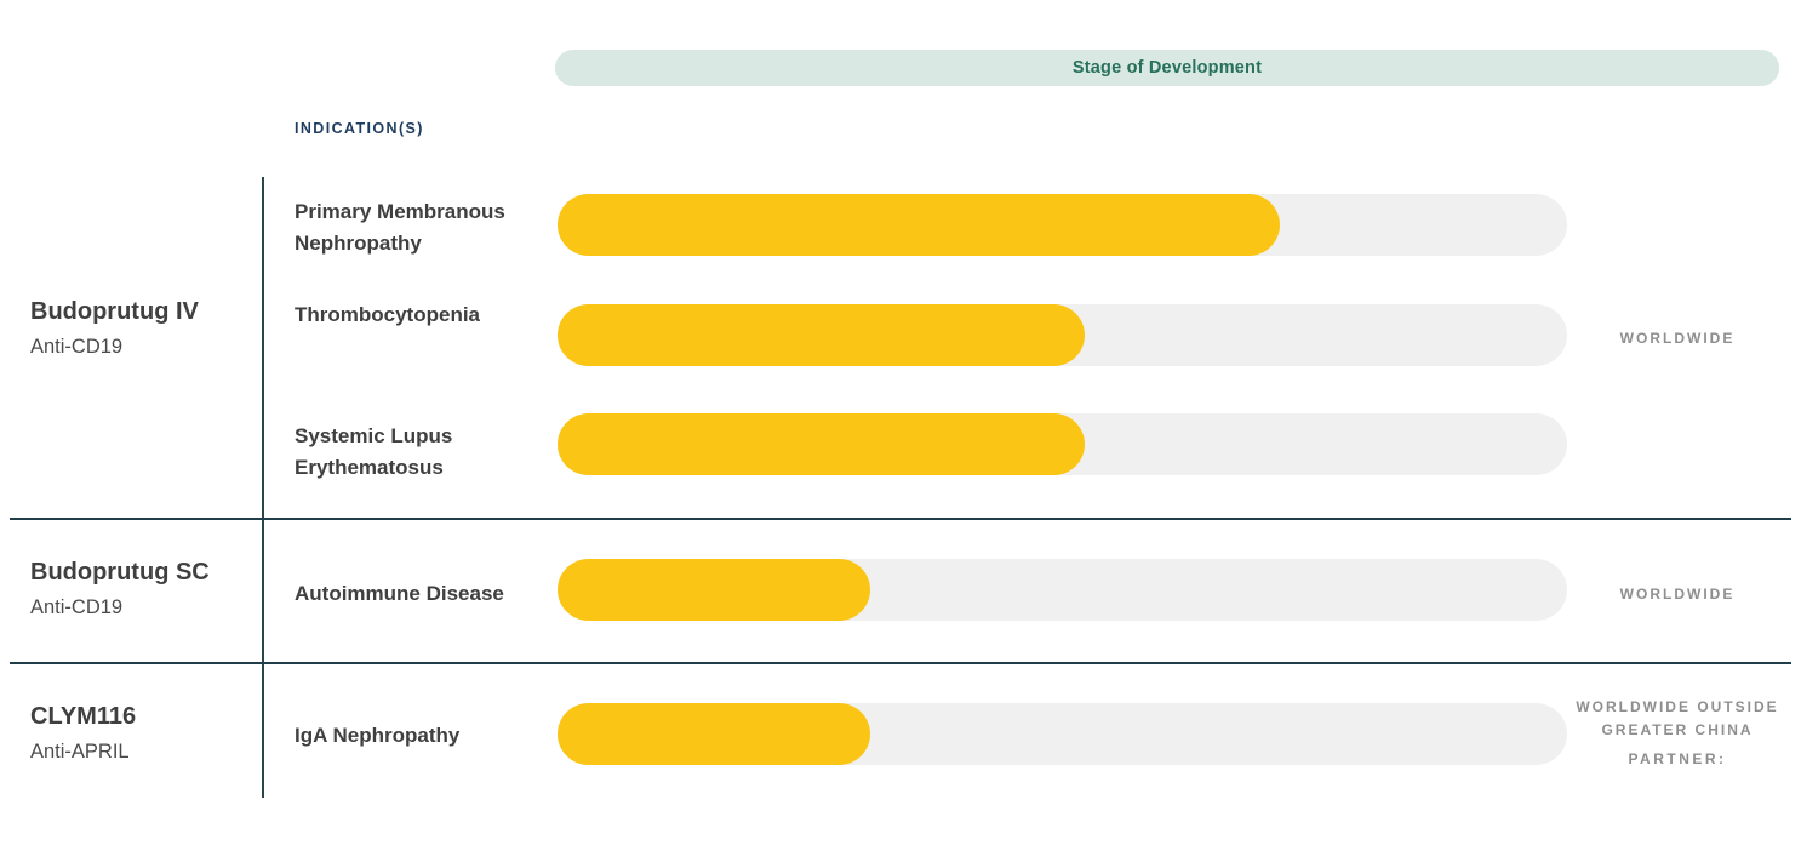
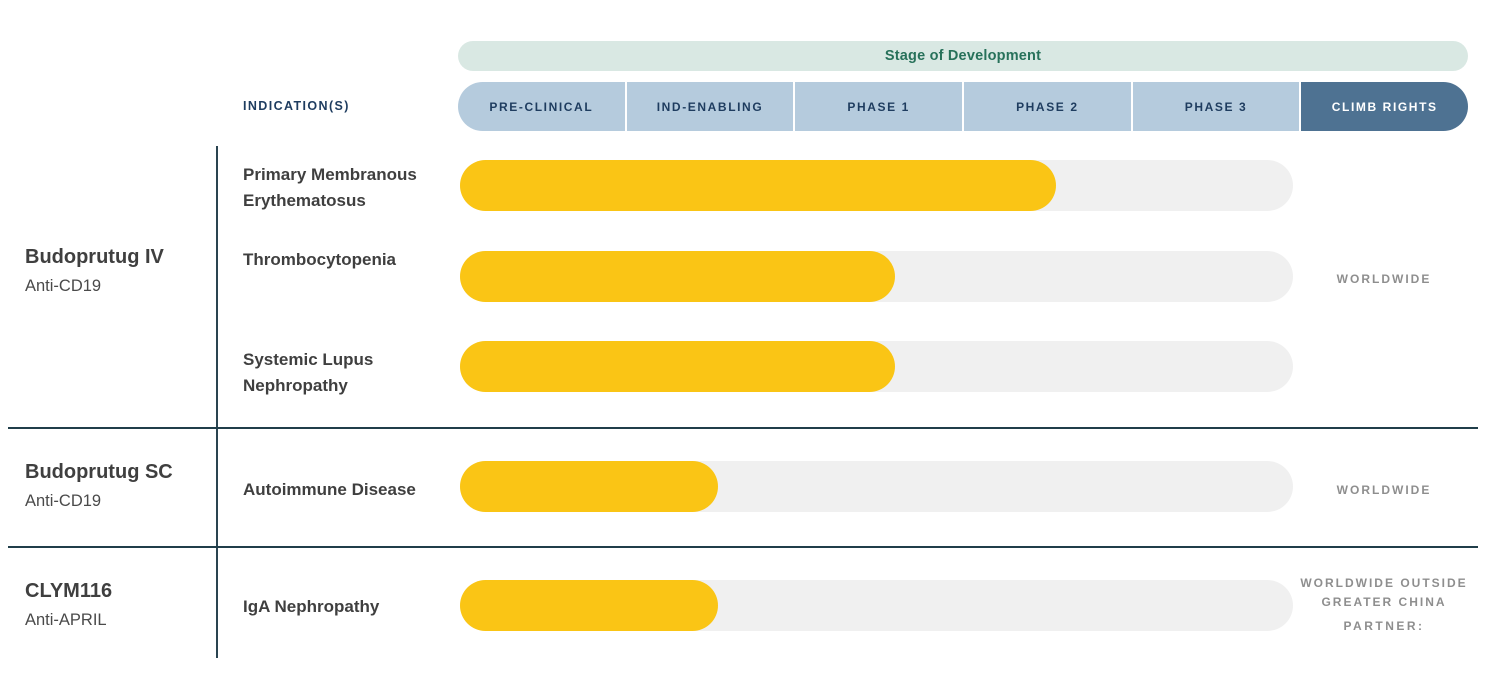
  Stage of Development
+ PRE-CLINICAL
+ IND-ENABLING
+ PHASE 1
+ PHASE 2
+ PHASE 3
+ CLIMB RIGHTS
  INDICATION(S)
  Budoprutug IV
  Anti-CD19
  Primary Membranous
- Nephropathy
+ Erythematosus
  Thrombocytopenia
  Systemic Lupus
- Erythematosus
+ Nephropathy
  WORLDWIDE
  Budoprutug SC
  Anti-CD19
  Autoimmune Disease
  WORLDWIDE
  CLYM116
  Anti-APRIL
  IgA Nephropathy
  WORLDWIDE OUTSIDE
  GREATER CHINA
  PARTNER:
